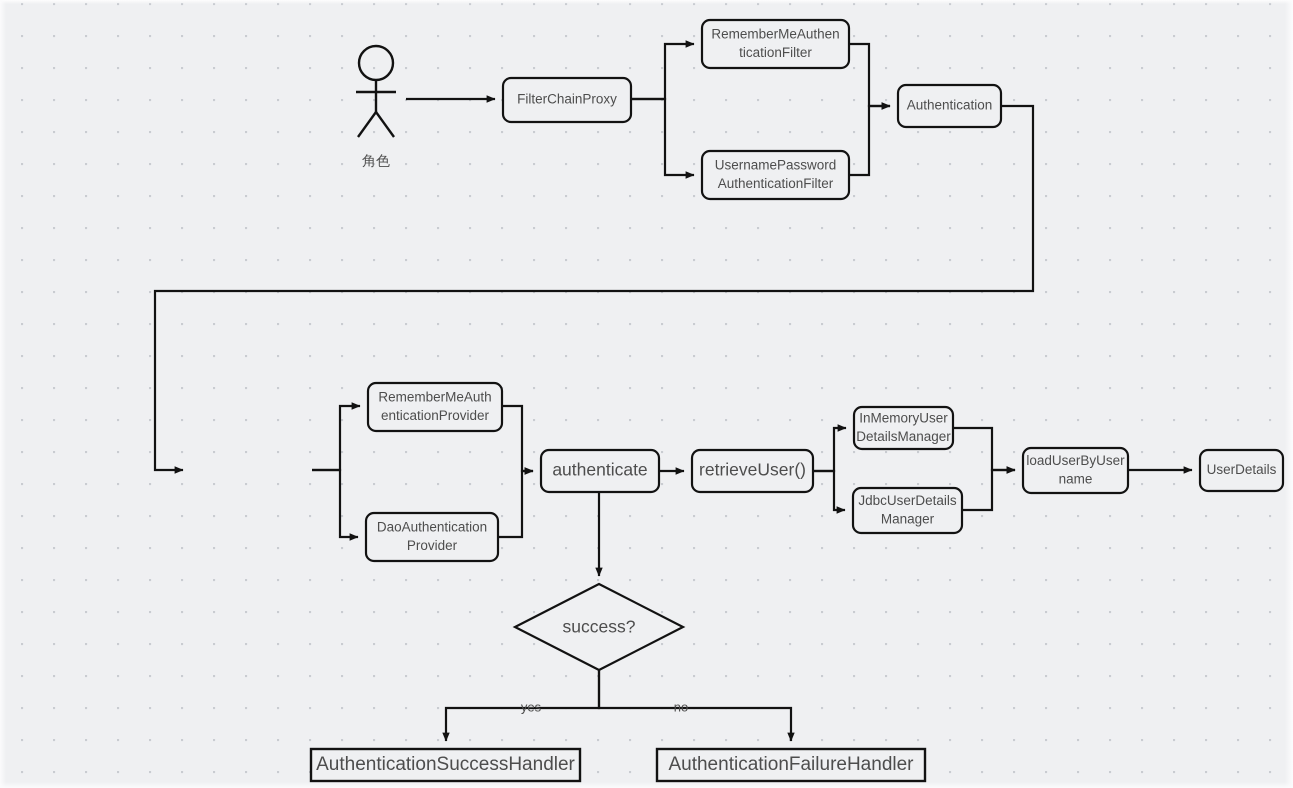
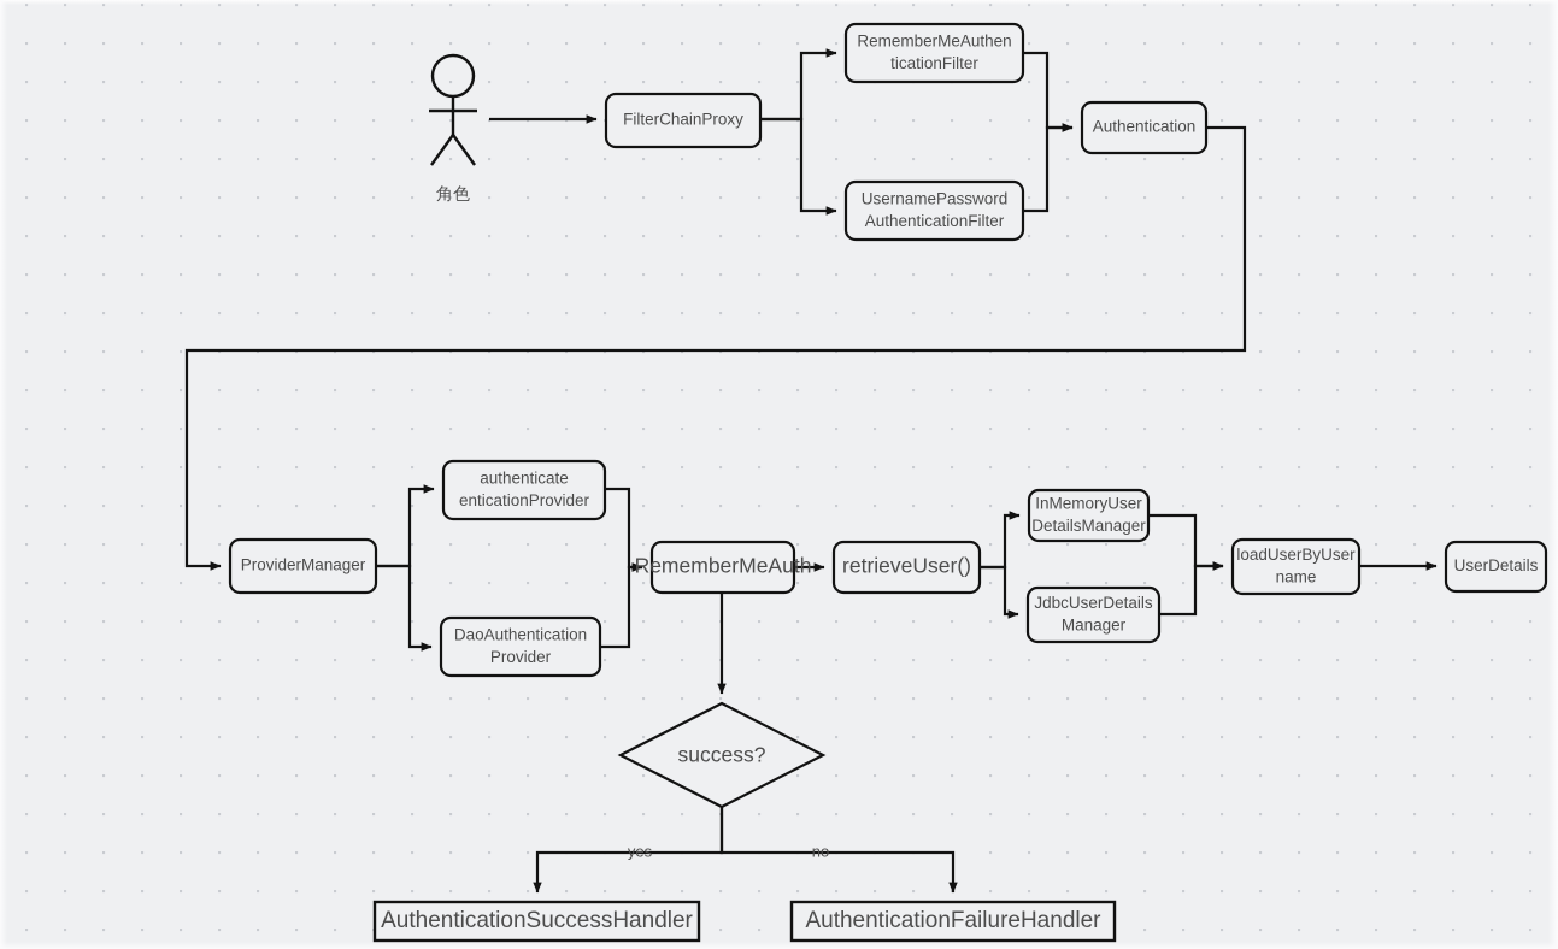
  角色
  success?
  FilterChainProxy
  RememberMeAuthen
  ticationFilter
  UsernamePassword
  AuthenticationFilter
  Authentication
+ ProviderManager
- RememberMeAuth
+ authenticate
  enticationProvider
  DaoAuthentication
  Provider
- authenticate
+ RememberMeAuth
  retrieveUser()
  InMemoryUser
  DetailsManager
  JdbcUserDetails
  Manager
  loadUserByUser
  name
  UserDetails
  AuthenticationSuccessHandler
  AuthenticationFailureHandler
  yes
  no
